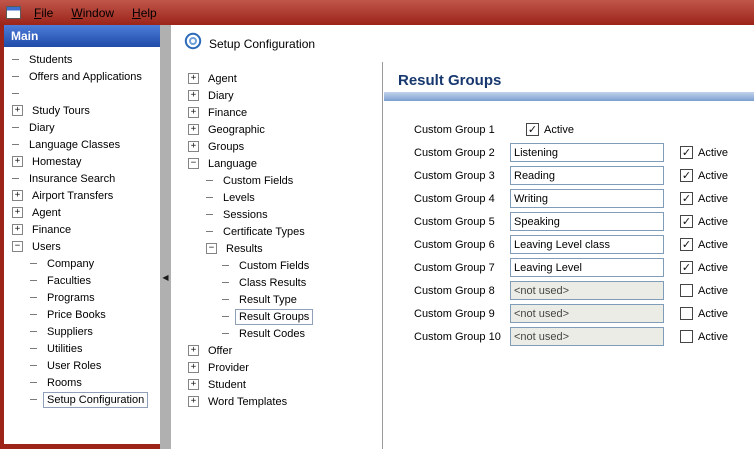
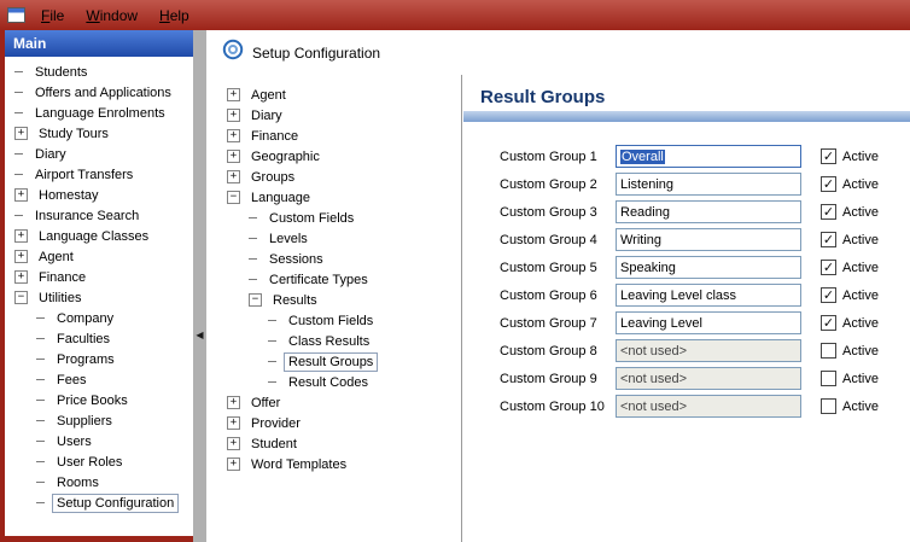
  File
  Window
  Help
  Main
  Students
  Offers and Applications
+ Language Enrolments
  +
  Study Tours
  Diary
- Language Classes
+ Airport Transfers
  +
  Homestay
  Insurance Search
  +
- Airport Transfers
+ Language Classes
  +
  Agent
  +
  Finance
  −
- Users
+ Utilities
  Company
  Faculties
  Programs
+ Fees
  Price Books
  Suppliers
- Utilities
+ Users
  User Roles
  Rooms
  Setup Configuration
  ◀
  Setup Configuration
  +
  Agent
  +
  Diary
  +
  Finance
  +
  Geographic
  +
  Groups
  −
  Language
  Custom Fields
  Levels
  Sessions
  Certificate Types
  −
  Results
  Custom Fields
  Class Results
- Result Type
  Result Groups
  Result Codes
  +
  Offer
  +
  Provider
  +
  Student
  +
  Word Templates
  Result Groups
  Custom Group 1
+ Overall
  ✓
  Active
  Custom Group 2
  Listening
  ✓
  Active
  Custom Group 3
  Reading
  ✓
  Active
  Custom Group 4
  Writing
  ✓
  Active
  Custom Group 5
  Speaking
  ✓
  Active
  Custom Group 6
  Leaving Level class
  ✓
  Active
  Custom Group 7
  Leaving Level
  ✓
  Active
  Custom Group 8
  <not used>
  Active
  Custom Group 9
  <not used>
  Active
  Custom Group 10
  <not used>
  Active
